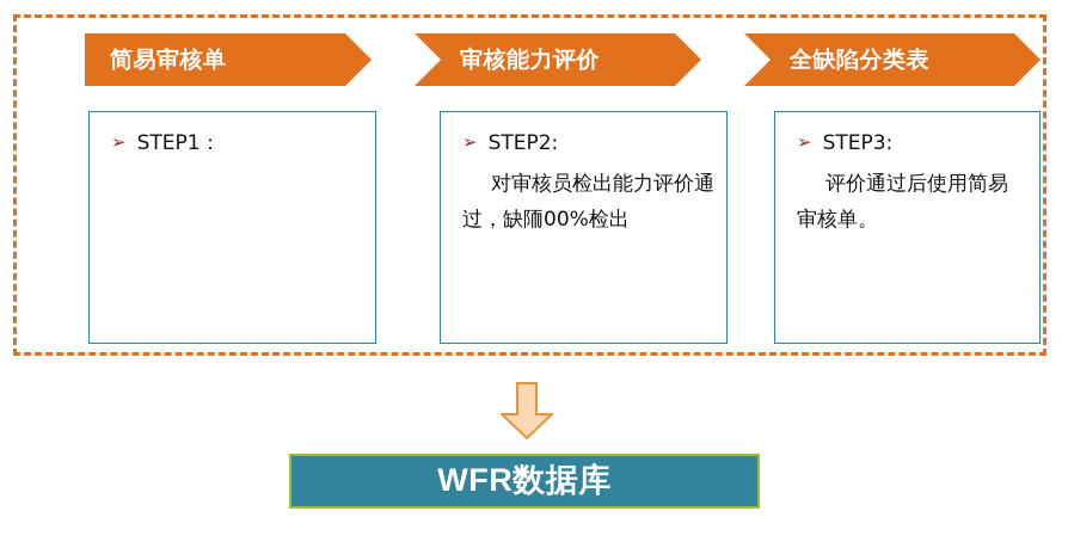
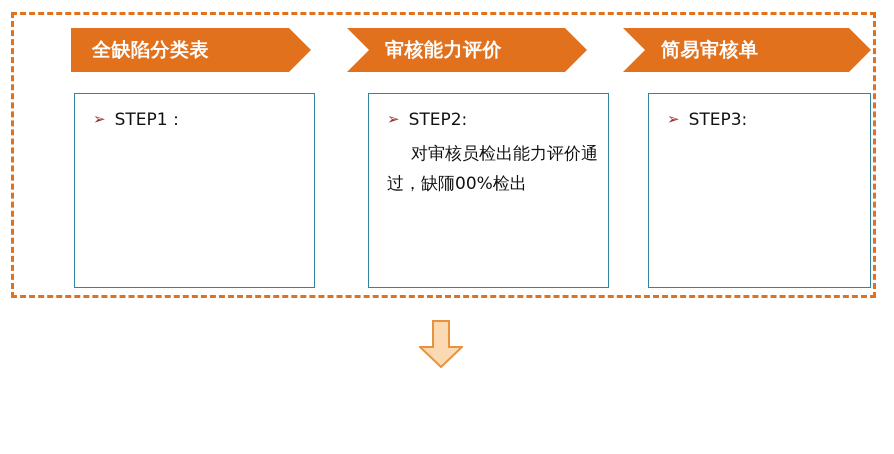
- 简易审核单
+ 全缺陷分类表
  审核能力评价
- 全缺陷分类表
+ 简易审核单
  ➢
  STEP1：
  ➢
  STEP2:
  对审核员检出能力评价通过，缺陑00%检出
  ➢
  STEP3:
- 评价通过后使用简易审核单。
- WFR数据库
